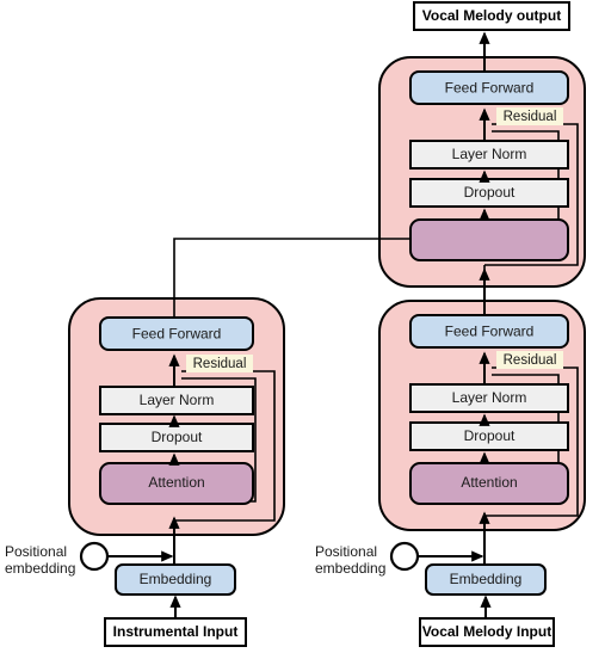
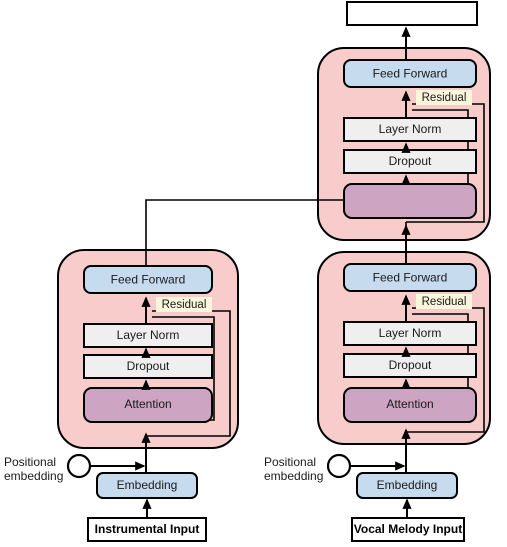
  Feed Forward
  Residual
  Layer Norm
  Dropout
- Vocal Melody output
  Feed Forward
  Residual
  Layer Norm
  Dropout
  Attention
  Embedding
  Positional
  embedding
  Vocal Melody Input
  Feed Forward
  Residual
  Layer Norm
  Dropout
  Attention
  Embedding
  Positional
  embedding
  Instrumental Input
